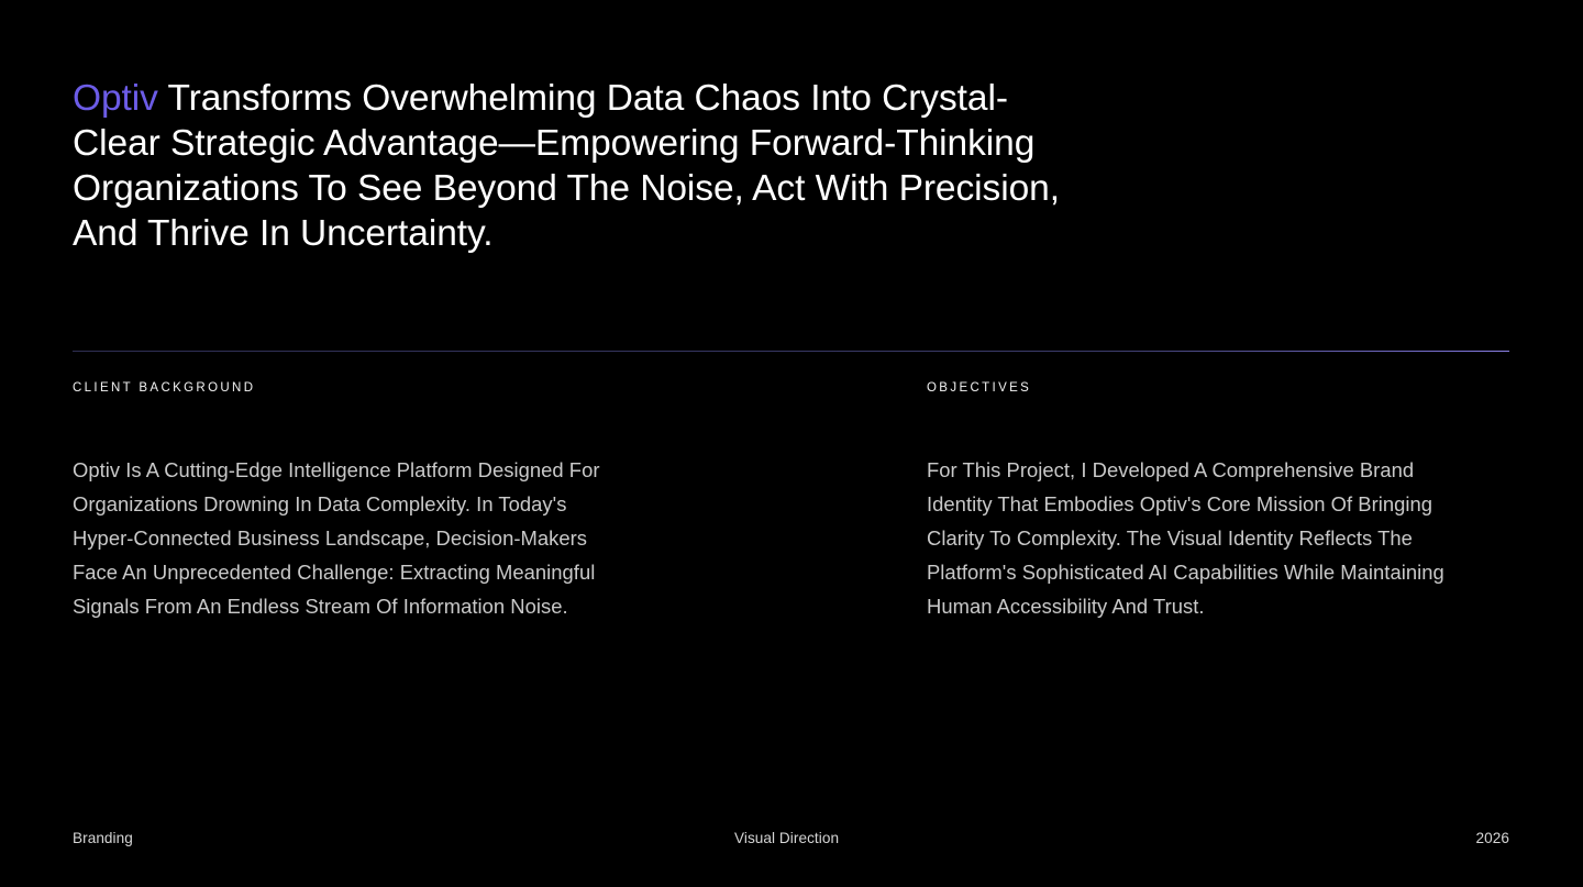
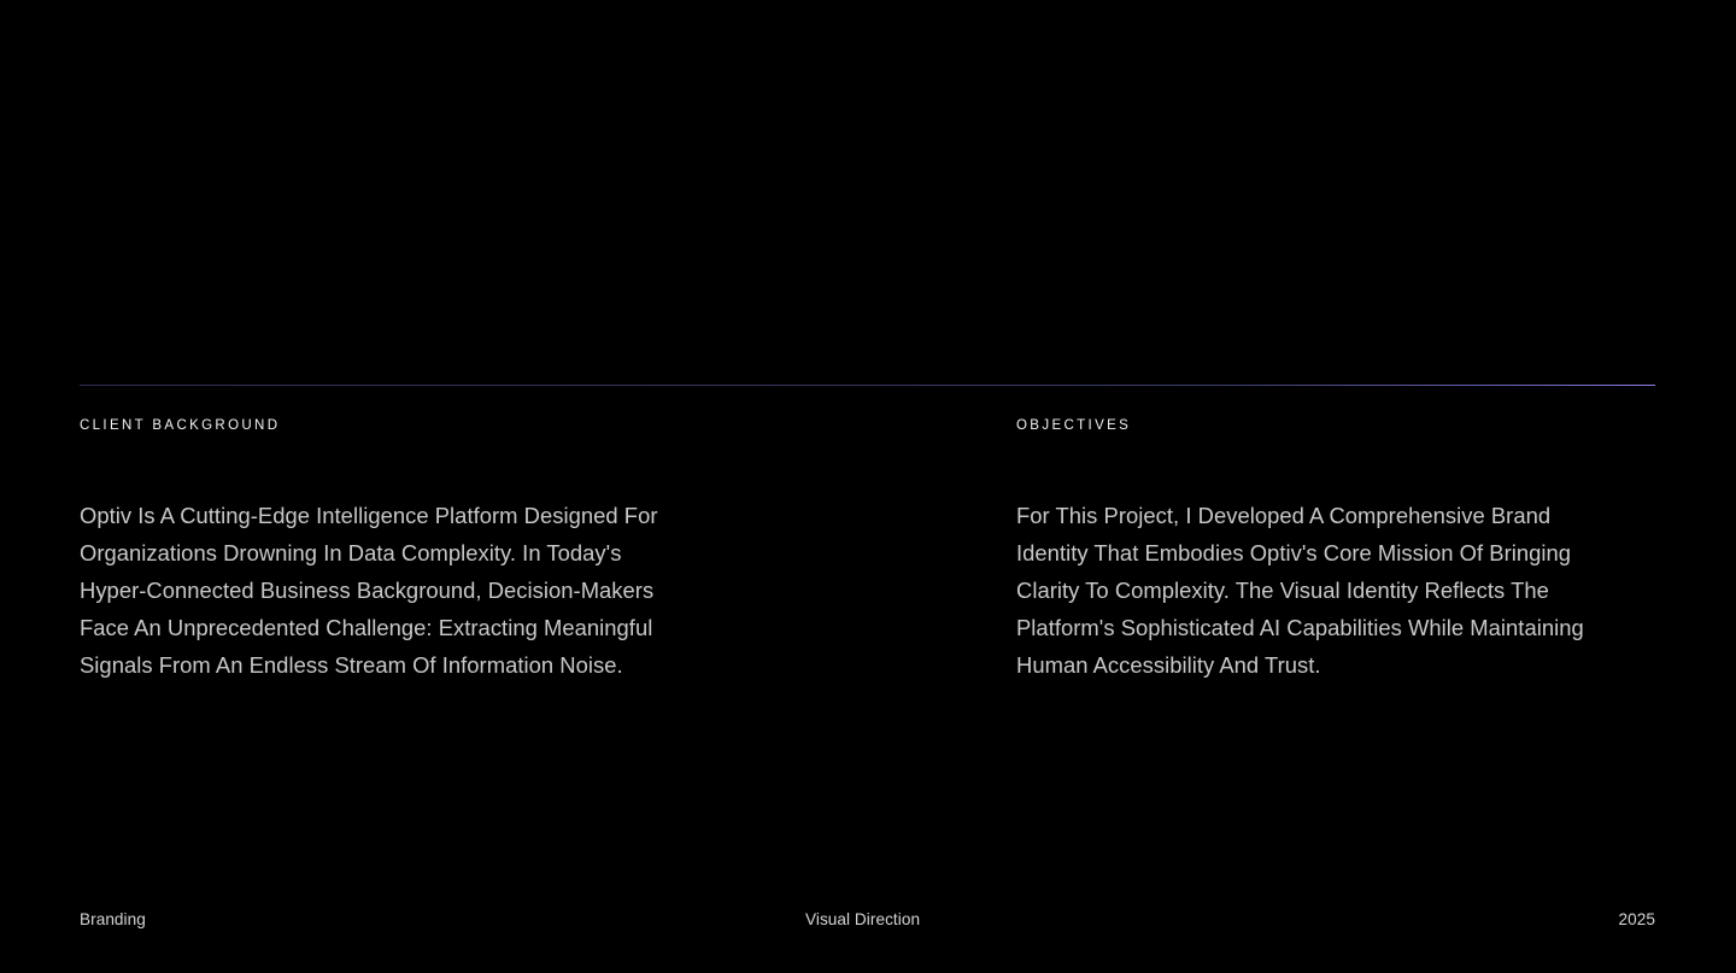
- Optiv Transforms Overwhelming Data Chaos Into Crystal-Clear Strategic Advantage—Empowering Forward-Thinking Organizations To See Beyond The Noise, Act With Precision, And Thrive In Uncertainty.
  CLIENT BACKGROUND
- Optiv Is A Cutting-Edge Intelligence Platform Designed For Organizations Drowning In Data Complexity. In Today's Hyper-Connected Business Landscape, Decision-Makers Face An Unprecedented Challenge: Extracting Meaningful Signals From An Endless Stream Of Information Noise.
+ Optiv Is A Cutting-Edge Intelligence Platform Designed For Organizations Drowning In Data Complexity. In Today's Hyper-Connected Business Background, Decision-Makers Face An Unprecedented Challenge: Extracting Meaningful Signals From An Endless Stream Of Information Noise.
  OBJECTIVES
  For This Project, I Developed A Comprehensive Brand Identity That Embodies Optiv's Core Mission Of Bringing Clarity To Complexity. The Visual Identity Reflects The Platform's Sophisticated AI Capabilities While Maintaining Human Accessibility And Trust.
  Branding
  Visual Direction
- 2026
+ 2025
